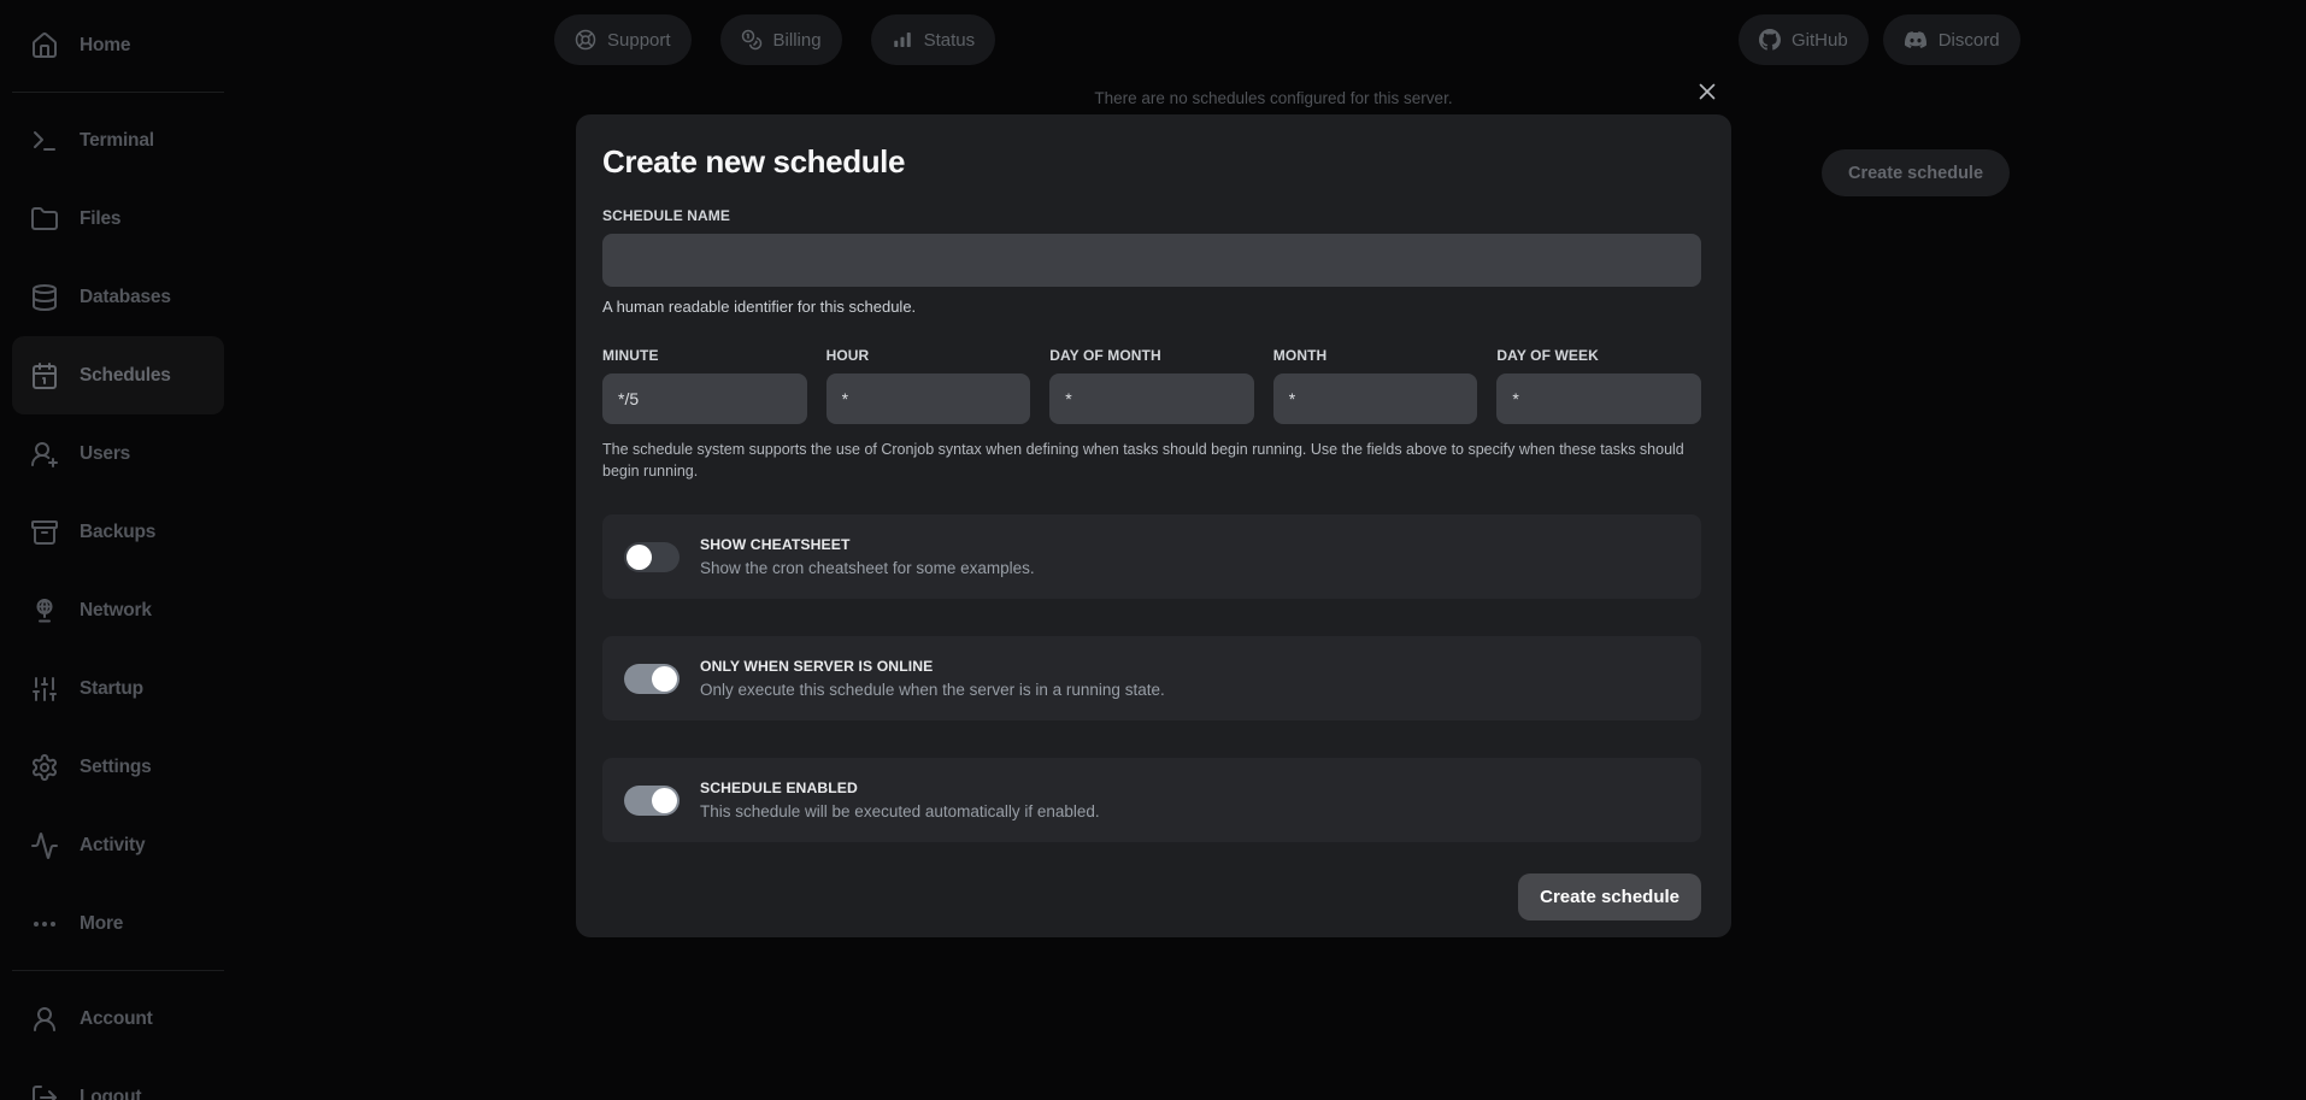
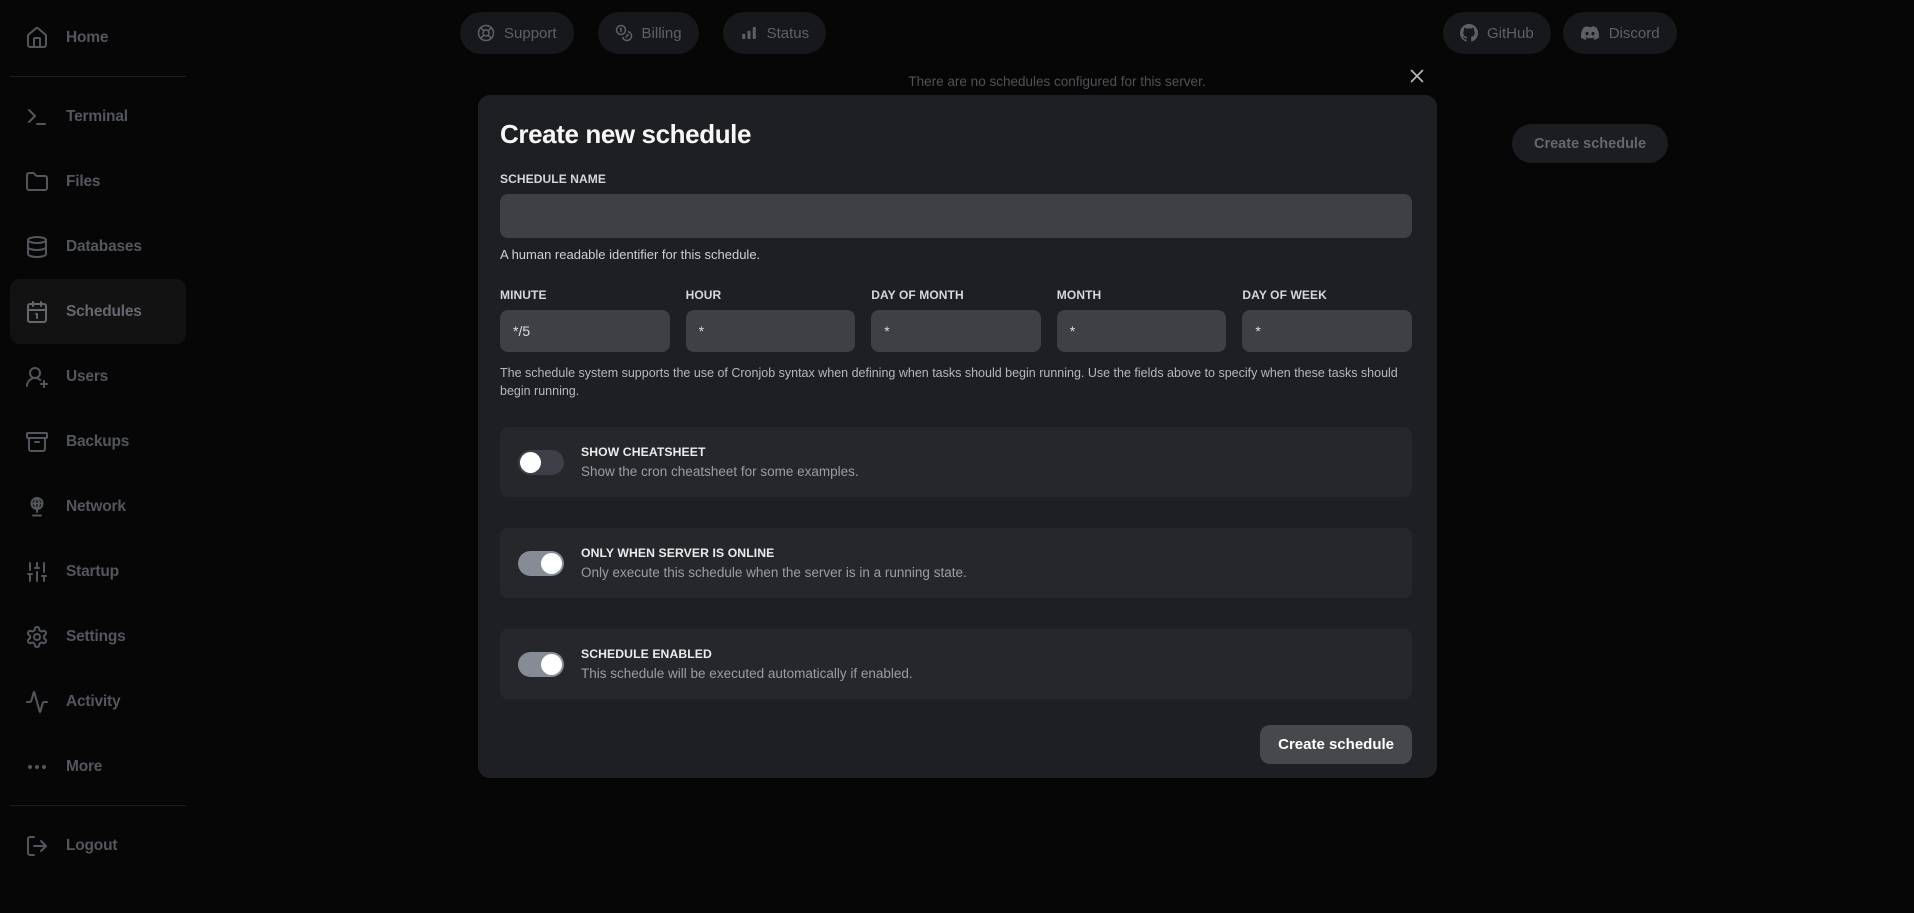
  Home
  Terminal
  Files
  Databases
  Schedules
  Users
  Backups
  Network
  Startup
  Settings
  Activity
  More
- Account
  Logout
  Support
  Billing
  Status
  GitHub
  Discord
  There are no schedules configured for this server.
  Create schedule
  Create new schedule
  SCHEDULE NAME
  A human readable identifier for this schedule.
  MINUTE
  */5
  HOUR
  *
  DAY OF MONTH
  *
  MONTH
  *
  DAY OF WEEK
  *
  The schedule system supports the use of Cronjob syntax when defining when tasks should begin running. Use the fields above to specify when these tasks should begin running.
  SHOW CHEATSHEET
  Show the cron cheatsheet for some examples.
  ONLY WHEN SERVER IS ONLINE
  Only execute this schedule when the server is in a running state.
  SCHEDULE ENABLED
  This schedule will be executed automatically if enabled.
  Create schedule
